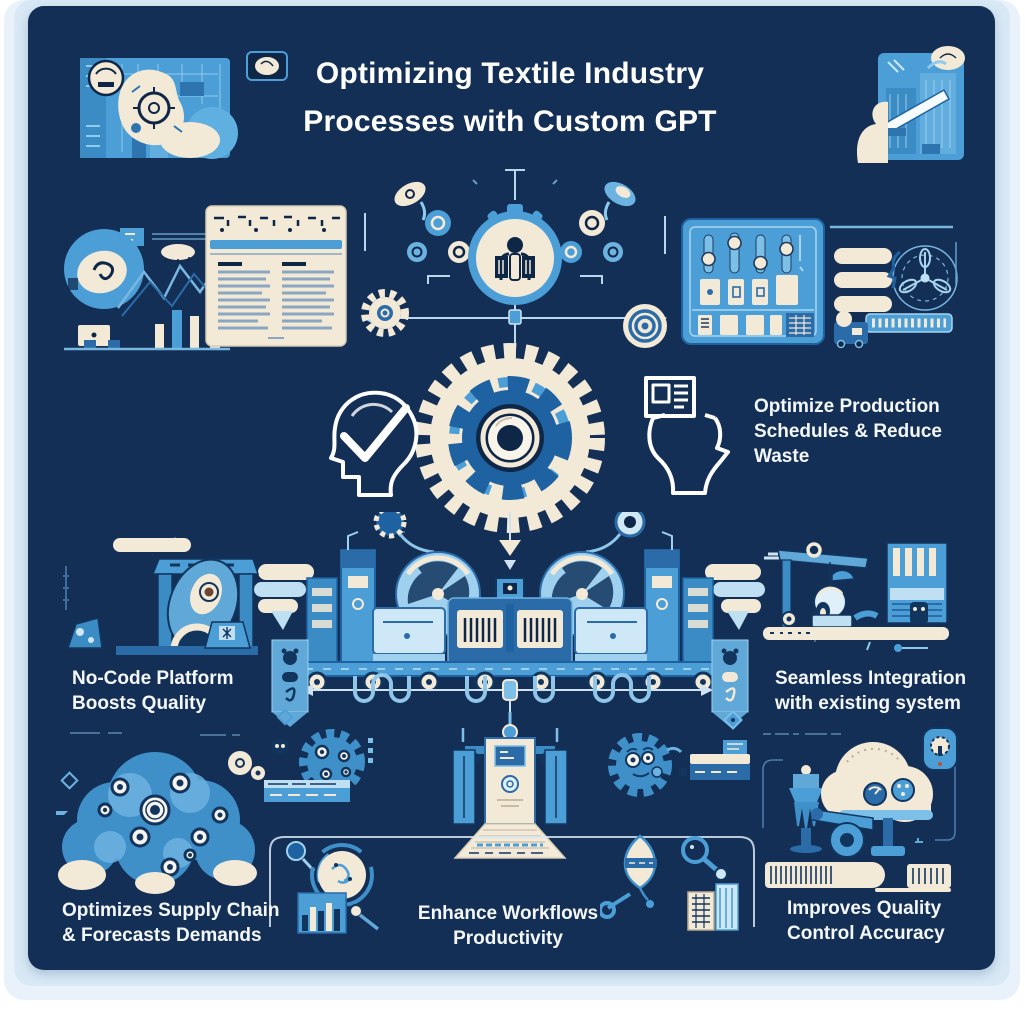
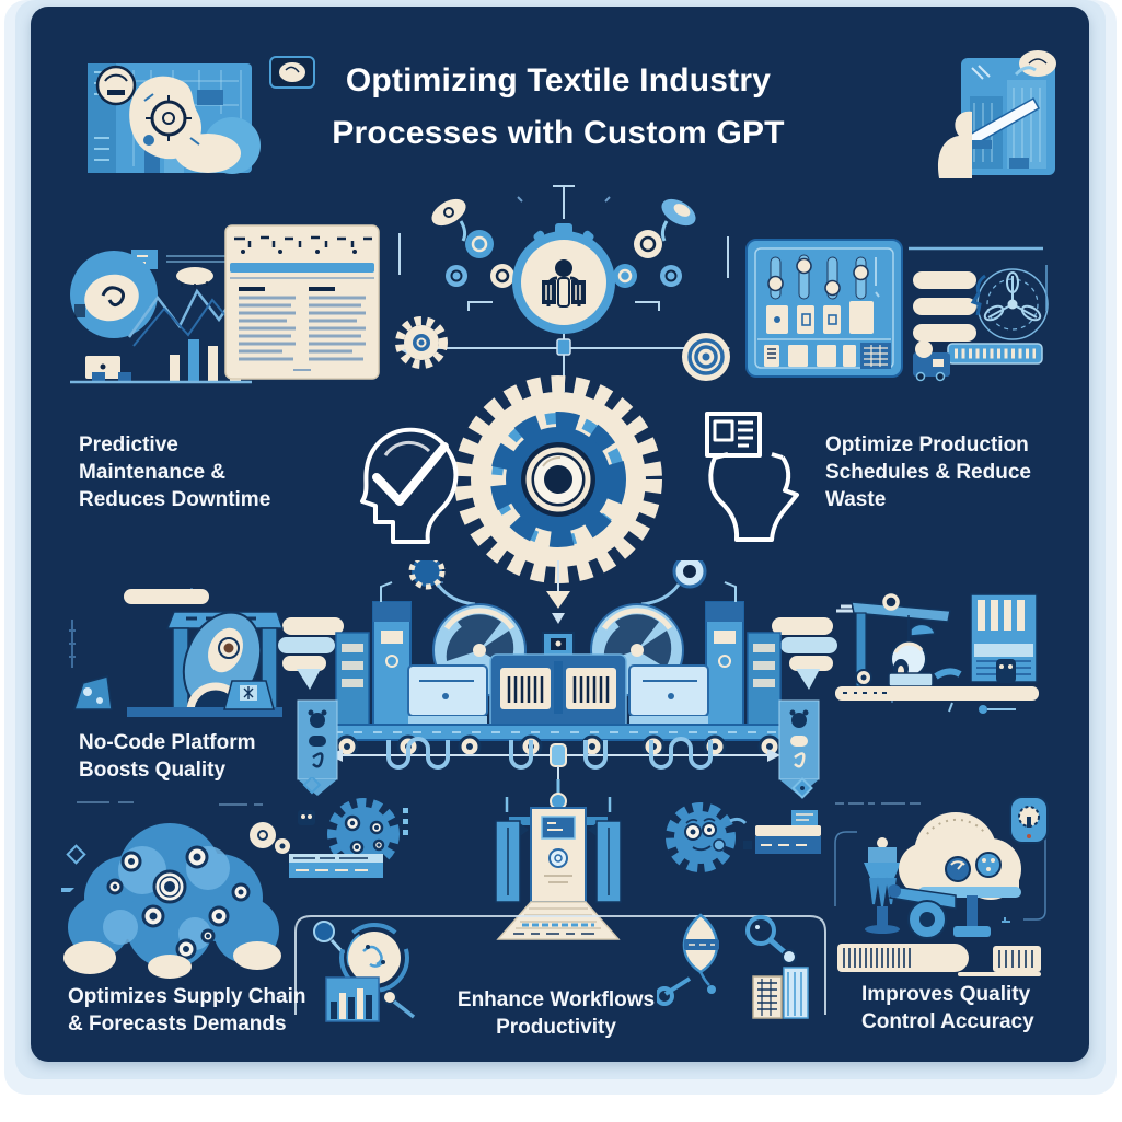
  Optimizing Textile Industry Processes with Custom GPT
+ Predictive
+ Maintenance &
+ Reduces Downtime
  Optimize Production
  Schedules & Reduce
  Waste
  No-Code Platform
  Boosts Quality
- Seamless Integration
- with existing system
  Optimizes Supply Chain
  & Forecasts Demands
  Enhance Workflows
  Productivity
  Improves Quality
  Control Accuracy
